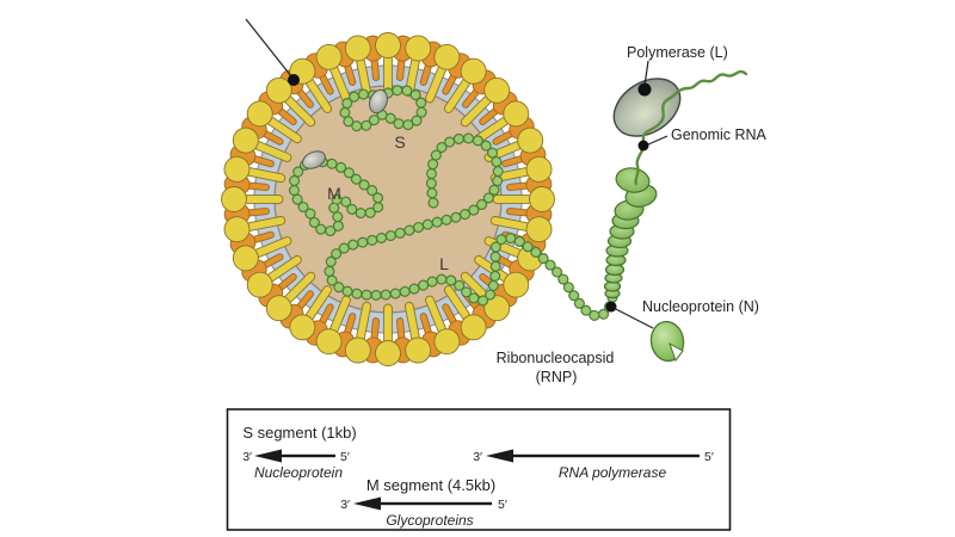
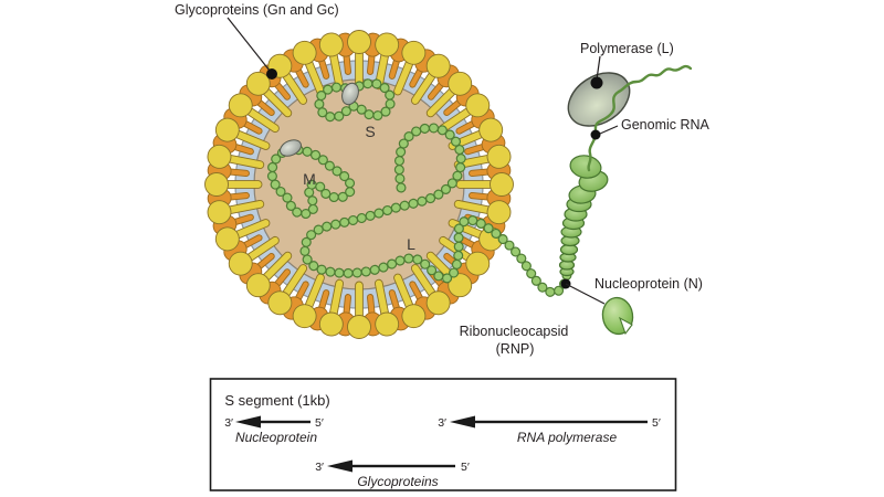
  S
  M
  L
+ Glycoproteins (Gn and Gc)
  Polymerase (L)
  Genomic RNA
  Nucleoprotein (N)
  Ribonucleocapsid
  (RNP)
  S segment (1kb)
  3′
  5′
  Nucleoprotein
  3′
  5′
  RNA polymerase
- M segment (4.5kb)
  3′
  5′
  Glycoproteins
